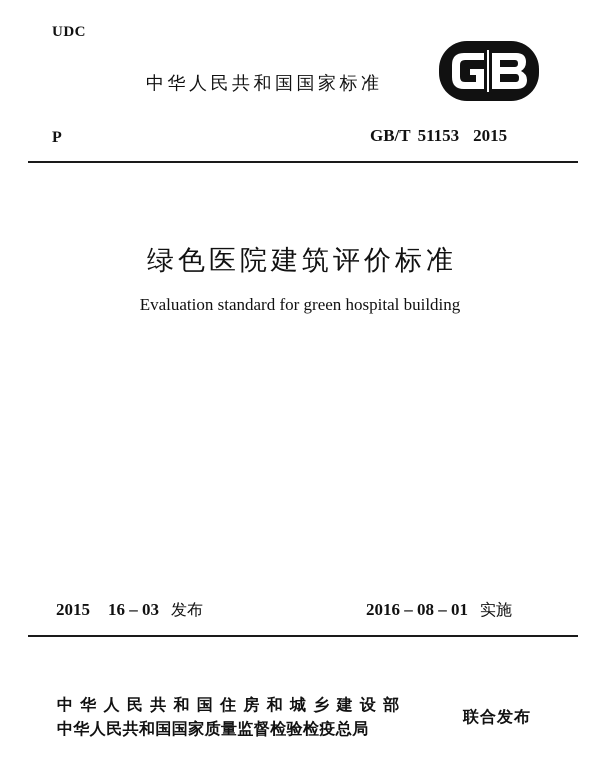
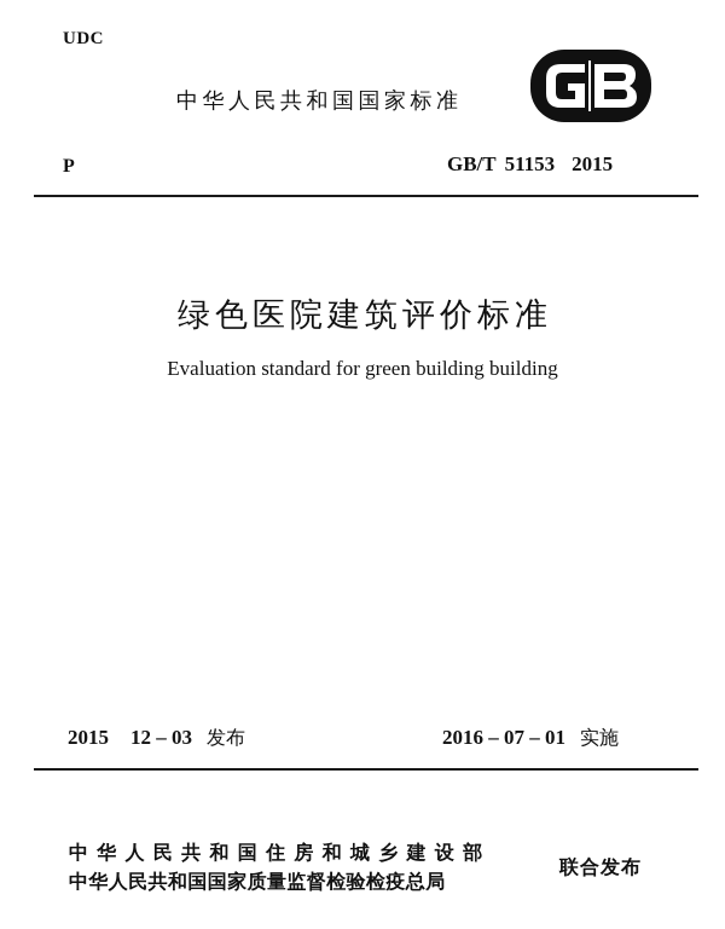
  UDC
  中华人民共和国国家标准
  P
  GB/T 51153 2015
  绿色医院建筑评价标准
- Evaluation standard for green hospital building
+ Evaluation standard for green building building
- 2015 16 – 03 发布
+ 2015 12 – 03 发布
- 2016 – 08 – 01 实施
+ 2016 – 07 – 01 实施
  中华人民共和国住房和城乡建设部
  中华人民共和国国家质量监督检验检疫总局
  联合发布
